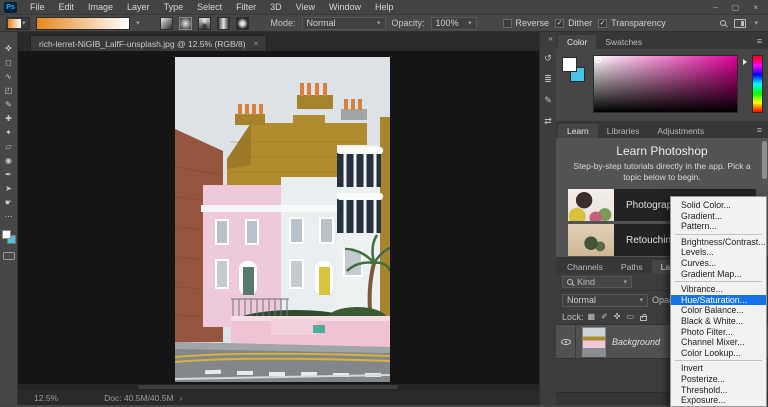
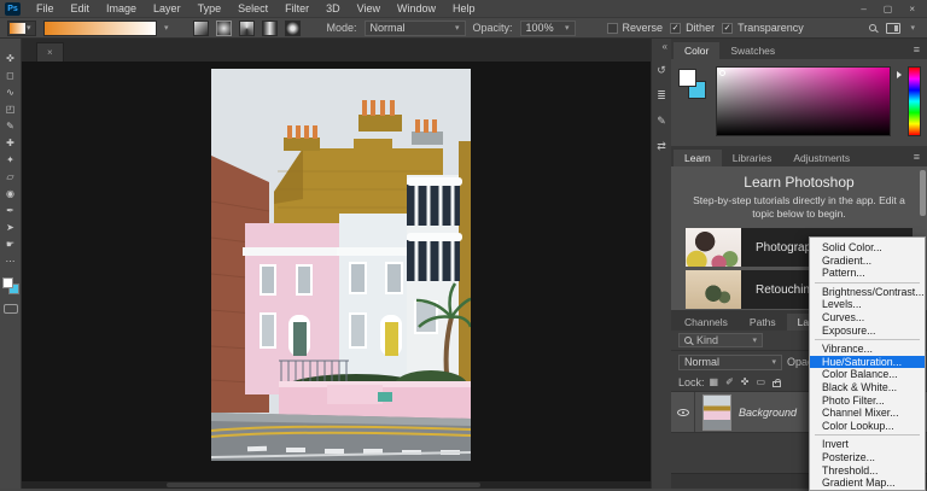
  File
  Edit
  Image
  Layer
  Type
  Select
  Filter
  3D
  View
  Window
  Help
  –
  ▢
  ×
  Mode:
  Normal
  Opacity:
  100%
  Reverse
  Dither
  Transparency
  ✜
  ◻
  ∿
  ◰
  ✎
  ✚
  ✦
  ▱
  ◉
  ✒
  ➤
  ☛
  ⋯
- rich-lerret-NiGIB_LalfF-unsplash.jpg @ 12.5% (RGB/8)
  ×
- 12.5%
- Doc: 40.5M/40.5M
- ›
  «
  ↺
  ≣
  ✎
  ⇄
  Color
  Swatches
  ≡
  Learn
  Libraries
  Adjustments
  ≡
  Learn Photoshop
- Step-by-step tutorials directly in the app. Pick a topic below to begin.
+ Step-by-step tutorials directly in the app. Edit a topic below to begin.
  Photogra
  Retouchin
  Channels
  Paths
  Kind
  Normal
  Lock:
  ▦
  ✐
  ✜
  ▭
  Background
  Solid Color...
  Gradient...
  Pattern...
  Brightness/Contrast...
  Levels...
  Curves...
- Gradient Map...
+ Exposure...
  Vibrance...
  Hue/Saturation...
  Color Balance...
  Black & White...
  Photo Filter...
  Channel Mixer...
  Color Lookup...
  Invert
  Posterize...
  Threshold...
- Exposure...
+ Gradient Map...
